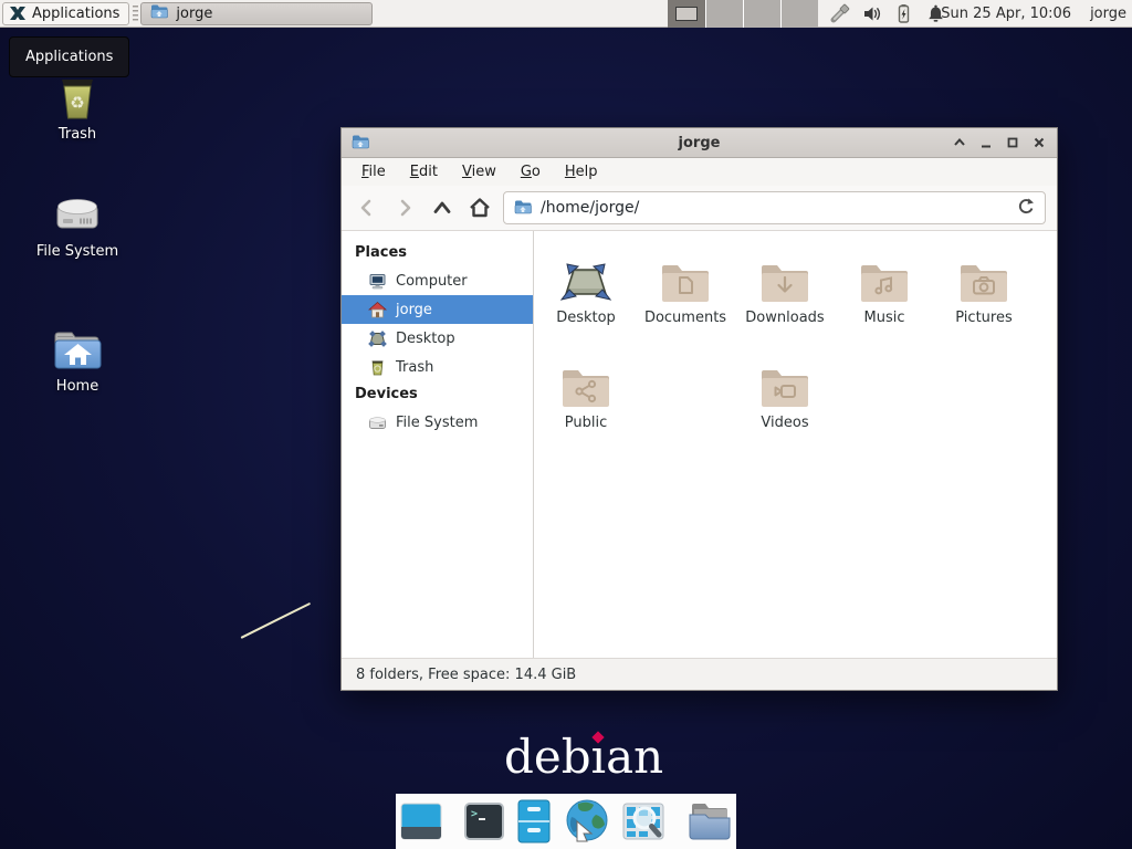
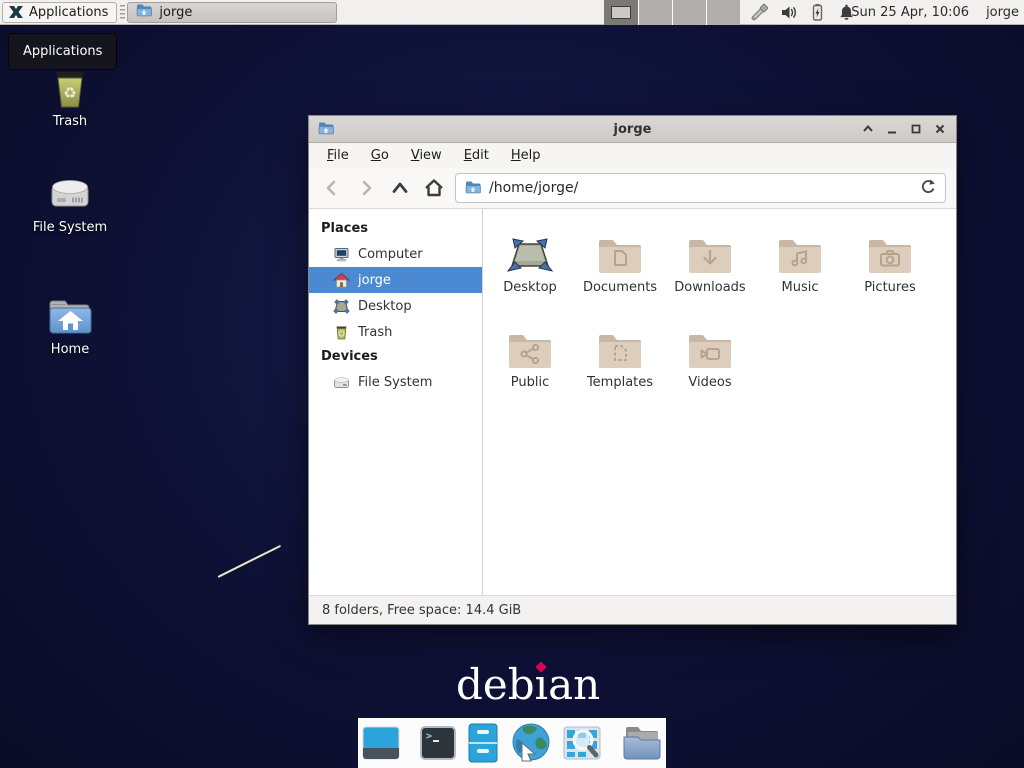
  Applications
  jorge
  Sun 25 Apr, 10:06
  jorge
  Applications
  ♻
  Trash
  File System
  Home
  jorge
  File
- Edit
+ Go
  View
- Go
+ Edit
  Help
  /home/jorge/
  Places
  Computer
  jorge
  Desktop
  Trash
  Devices
  File System
  Desktop
  Documents
  Downloads
  Music
  Pictures
  Public
+ Templates
  Videos
  8 folders, Free space: 14.4 GiB
  debıan
  >
